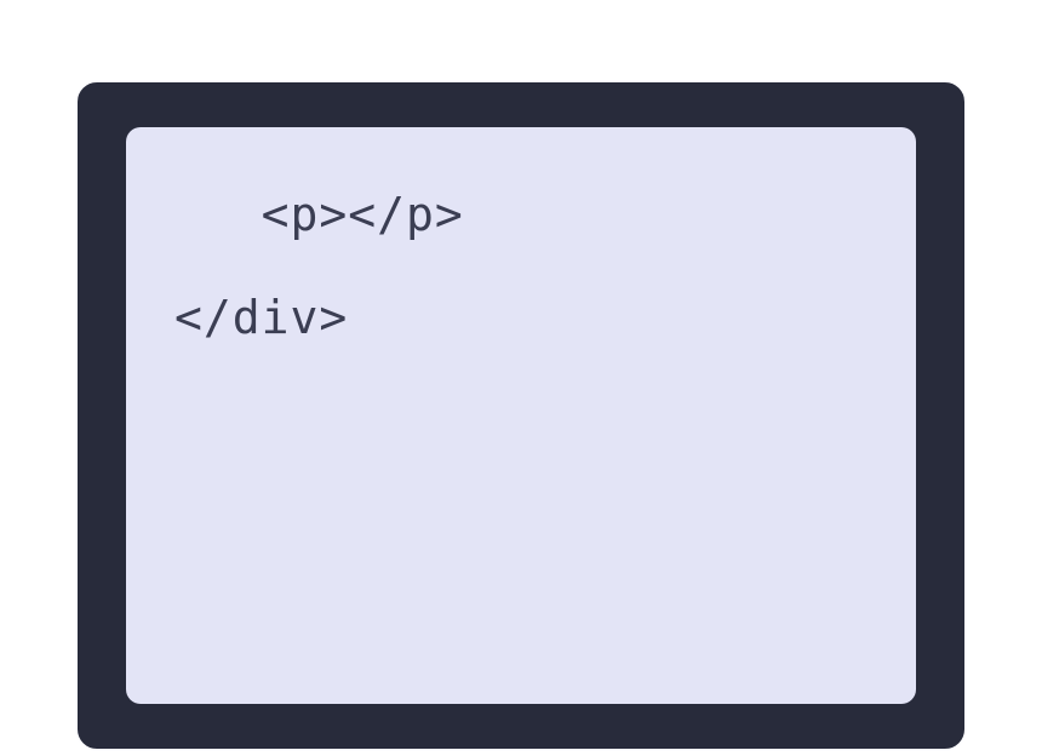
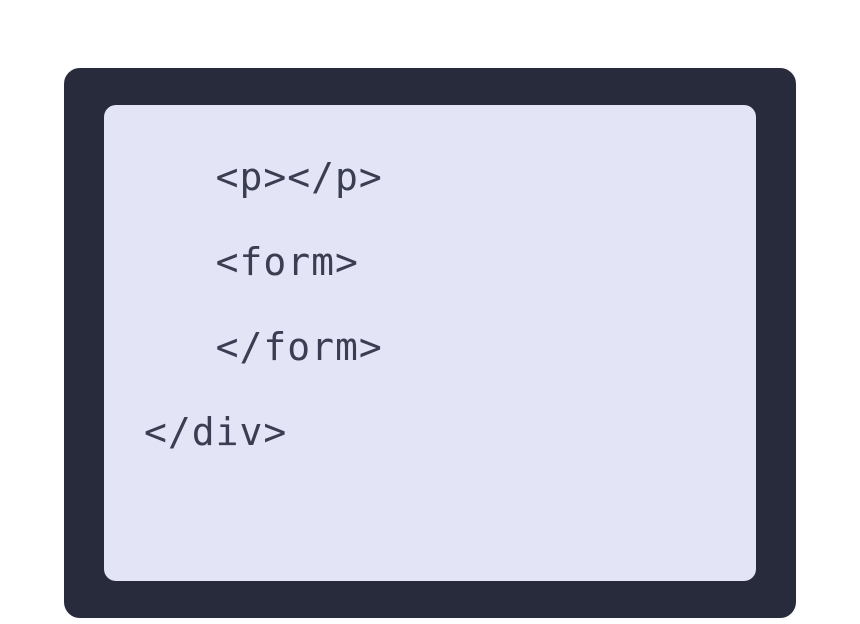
  <p></p>
+ <form>
+ </form>
  </div>
